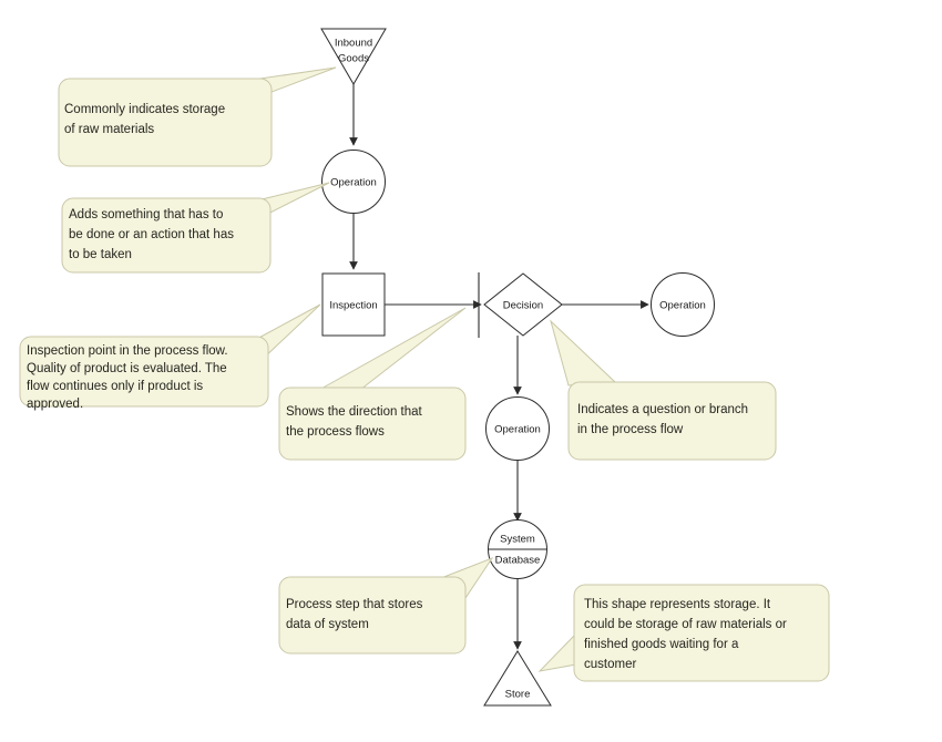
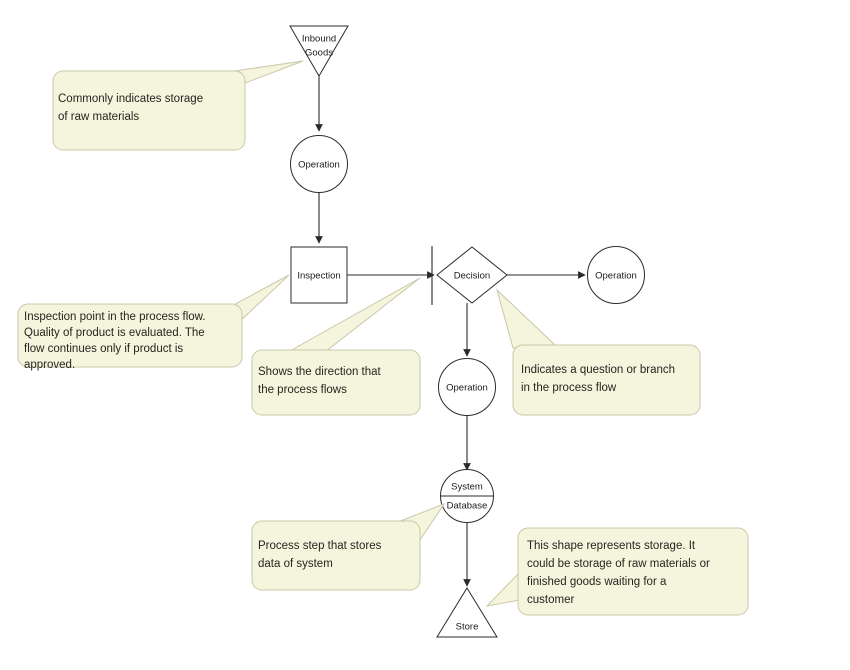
  Inbound
  Goods
  Operation
  Inspection
  Decision
  Operation
  Operation
  System
  Database
  Store
  Commonly indicates storage
  of raw materials
- Adds something that has to
- be done or an action that has
- to be taken
  Inspection point in the process flow.
  Quality of product is evaluated. The
  flow continues only if product is
  approved.
  Shows the direction that
  the process flows
  Indicates a question or branch
  in the process flow
  Process step that stores
  data of system
  This shape represents storage. It
  could be storage of raw materials or
  finished goods waiting for a
  customer
